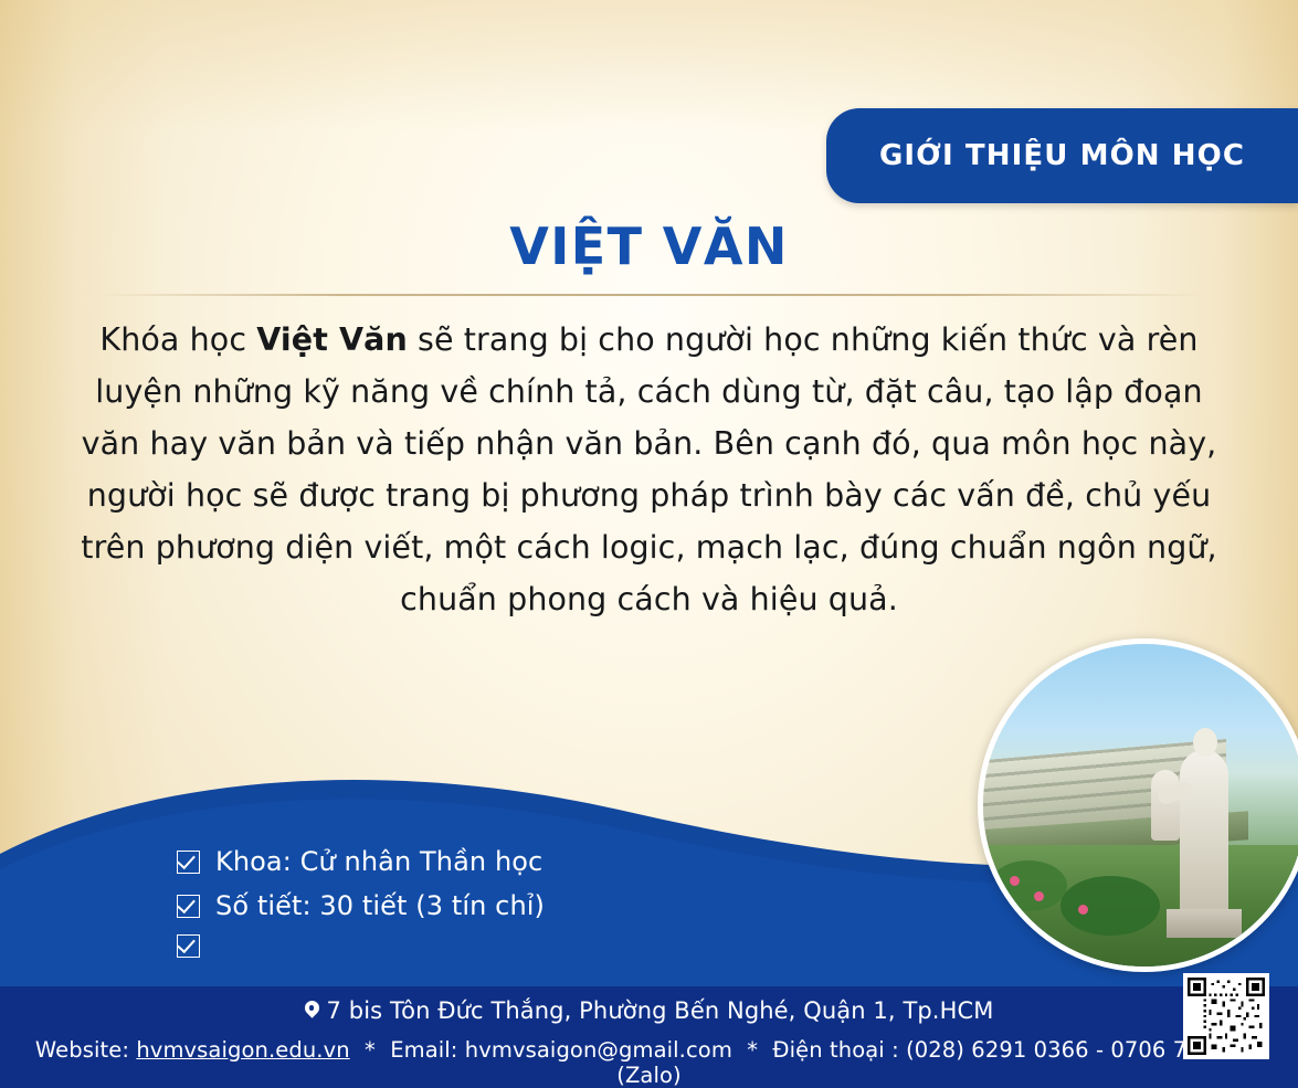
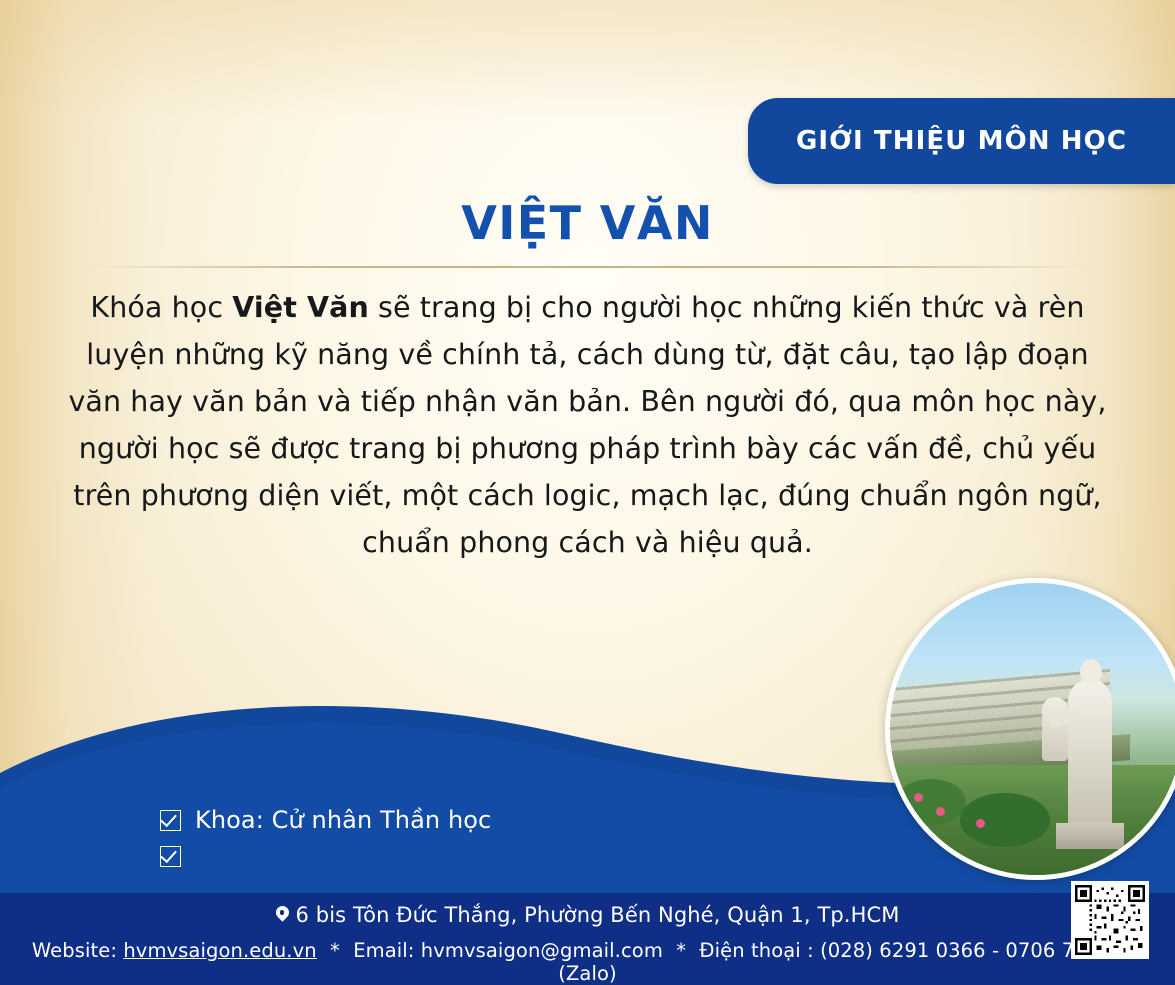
  GIỚI THIỆU MÔN HỌC
  VIỆT VĂN
- Khóa học Việt Văn sẽ trang bị cho người học những kiến thức và rèn luyện những kỹ năng về chính tả, cách dùng từ, đặt câu, tạo lập đoạn văn hay văn bản và tiếp nhận văn bản. Bên cạnh đó, qua môn học này, người học sẽ được trang bị phương pháp trình bày các vấn đề, chủ yếu trên phương diện viết, một cách logic, mạch lạc, đúng chuẩn ngôn ngữ, chuẩn phong cách và hiệu quả.
+ Khóa học Việt Văn sẽ trang bị cho người học những kiến thức và rèn luyện những kỹ năng về chính tả, cách dùng từ, đặt câu, tạo lập đoạn văn hay văn bản và tiếp nhận văn bản. Bên người đó, qua môn học này, người học sẽ được trang bị phương pháp trình bày các vấn đề, chủ yếu trên phương diện viết, một cách logic, mạch lạc, đúng chuẩn ngôn ngữ, chuẩn phong cách và hiệu quả.
  Khoa: Cử nhân Thần học
- Số tiết: 30 tiết (3 tín chỉ)
- 7 bis Tôn Đức Thắng, Phường Bến Nghé, Quận 1, Tp.HCM
+ 6 bis Tôn Đức Thắng, Phường Bến Nghé, Quận 1, Tp.HCM
  Website: hvmvsaigon.edu.vn * Email: hvmvsaigon@gmail.com * Điện thoại : (028) 6291 0366 - 0706 7 (Zalo)
